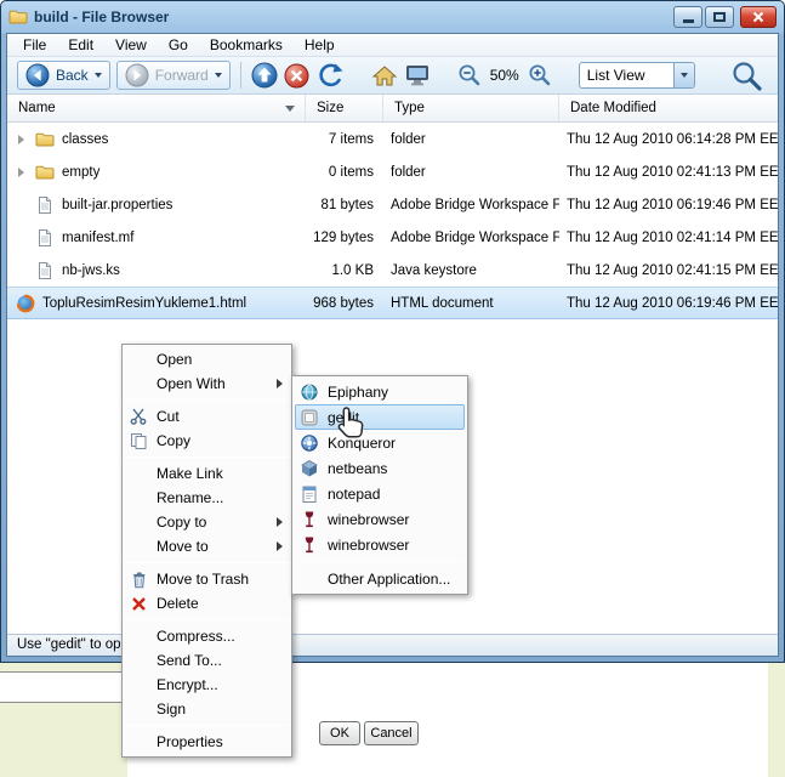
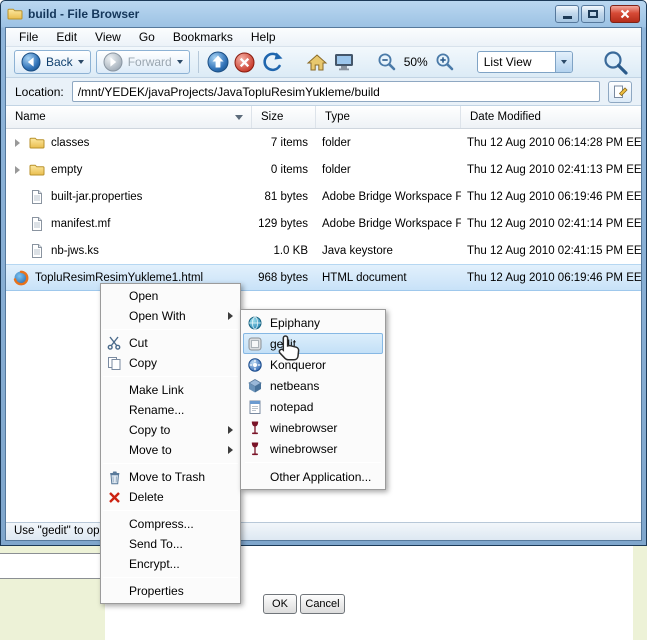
  OK
  Cancel
  build - File Browser
  File
  Edit
  View
  Go
  Bookmarks
  Help
  Back
  Forward
  50%
  List View
+ Location:
+ /mnt/YEDEK/javaProjects/JavaTopluResimYukleme/build
  Name
  Size
  Type
  Date Modified
  classes
  7 items
  folder
  Thu 12 Aug 2010 06:14:28 PM EE
  empty
  0 items
  folder
  Thu 12 Aug 2010 02:41:13 PM EE
  built-jar.properties
  81 bytes
  Adobe Bridge Workspace F
  Thu 12 Aug 2010 06:19:46 PM EE
  manifest.mf
  129 bytes
  Adobe Bridge Workspace F
  Thu 12 Aug 2010 02:41:14 PM EE
  nb-jws.ks
  1.0 KB
  Java keystore
  Thu 12 Aug 2010 02:41:15 PM EE
  TopluResimResimYukleme1.html
  968 bytes
  HTML document
  Thu 12 Aug 2010 06:19:46 PM EE
  Use "gedit" to op
  Open
  Open With
  Cut
  Copy
  Make Link
  Rename...
  Copy to
  Move to
  Move to Trash
  Delete
  Compress...
  Send To...
  Encrypt...
- Sign
  Properties
  Epiphany
  geit
  Konqueror
  netbeans
  notepad
  winebrowser
  winebrowser
  Other Application...
